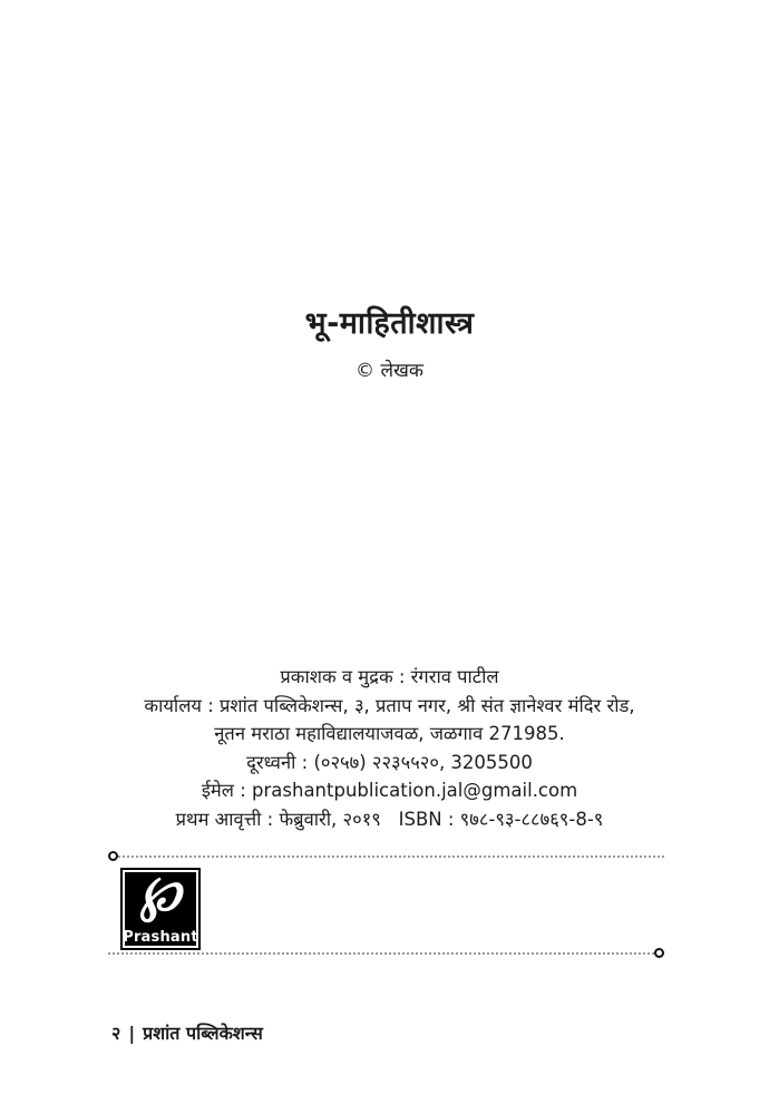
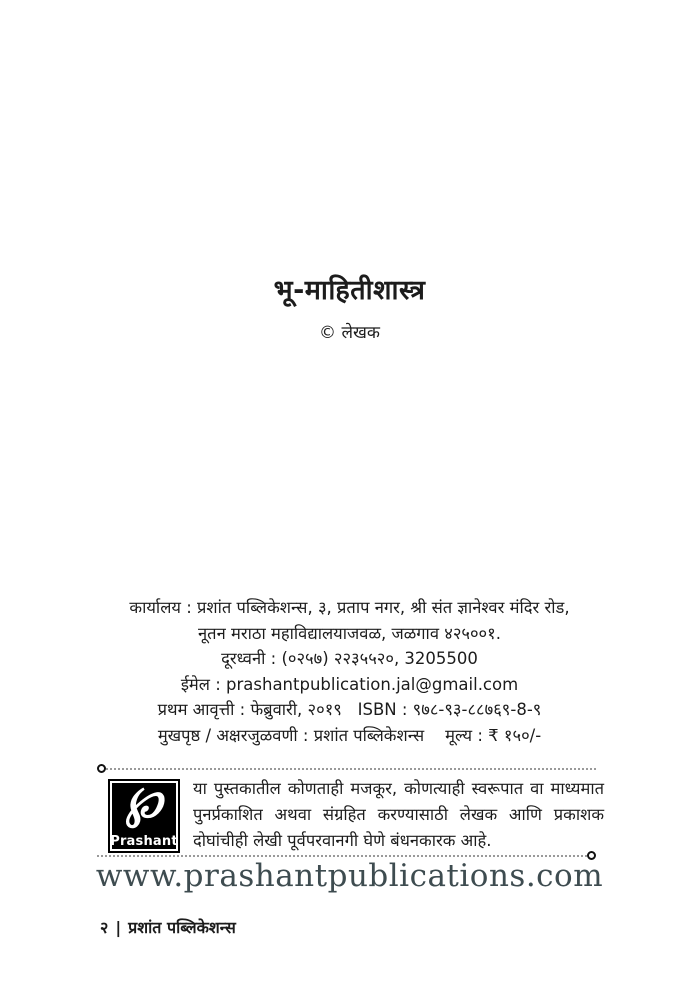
  भू-माहितीशास्त्र
  © लेखक
- प्रकाशक व मुद्रक : रंगराव पाटील
  कार्यालय : प्रशांत पब्लिकेशन्स, ३, प्रताप नगर, श्री संत ज्ञानेश्वर मंदिर रोड,
- नूतन मराठा महाविद्यालयाजवळ, जळगाव 271985.
+ नूतन मराठा महाविद्यालयाजवळ, जळगाव ४२५००१.
  दूरध्वनी : (०२५७) २२३५५२०, 3205500
  ईमेल : prashantpublication.jal@gmail.com
  प्रथम आवृत्ती : फेब्रुवारी, २०१९ ISBN : ९७८-९३-८८७६९-8-९
+ मुखपृष्ठ / अक्षरजुळवणी : प्रशांत पब्लिकेशन्स मूल्य : ₹ १५०/-
  ℘
  Prashant
+ या पुस्तकातील कोणताही मजकूर, कोणत्याही स्वरूपात वा माध्यमात पुनर्प्रकाशित अथवा संग्रहित करण्यासाठी लेखक आणि प्रकाशक दोघांचीही लेखी पूर्वपरवानगी घेणे बंधनकारक आहे.
+ www.prashantpublications.com
  २
  |
  प्रशांत पब्लिकेशन्स
